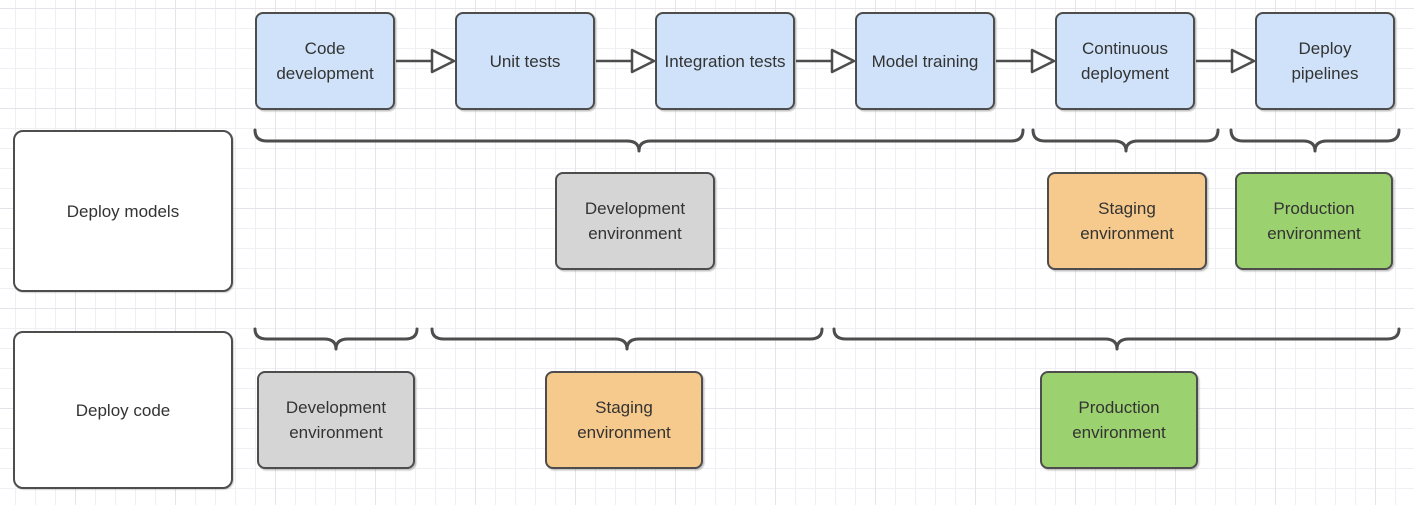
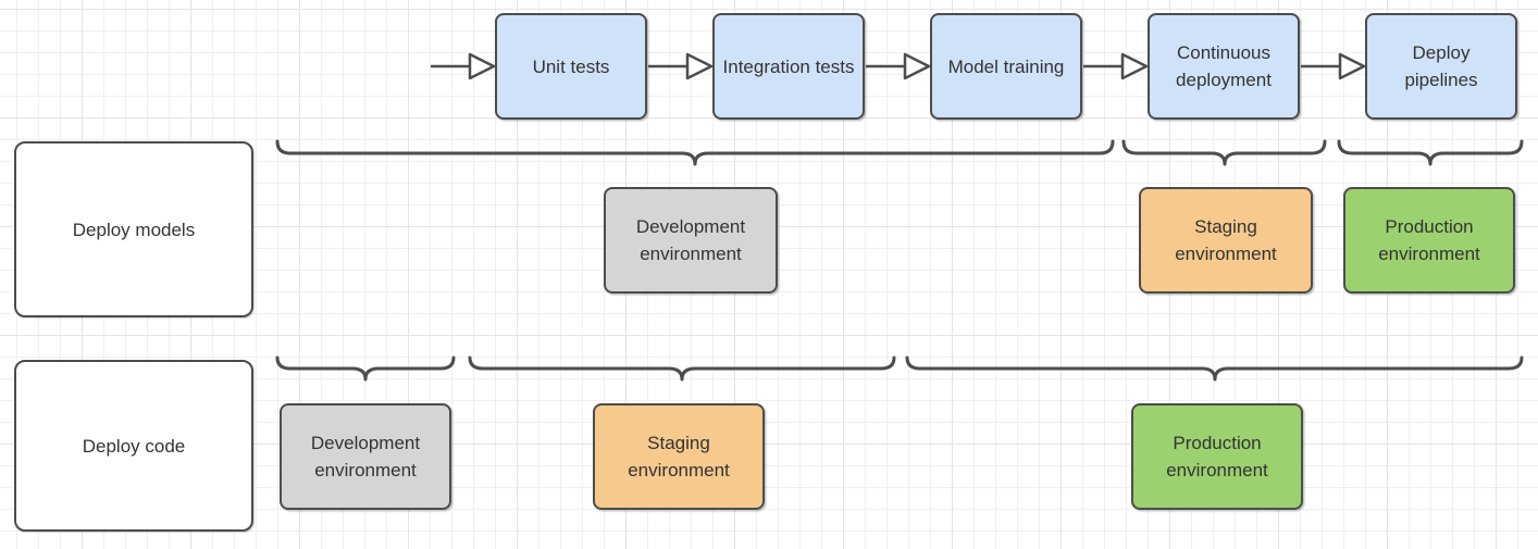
- Code development
  Unit tests
  Integration tests
  Model training
  Continuous deployment
  Deploy pipelines
  Deploy models
  Development environment
  Staging environment
  Production environment
  Deploy code
  Development environment
  Staging environment
  Production environment
